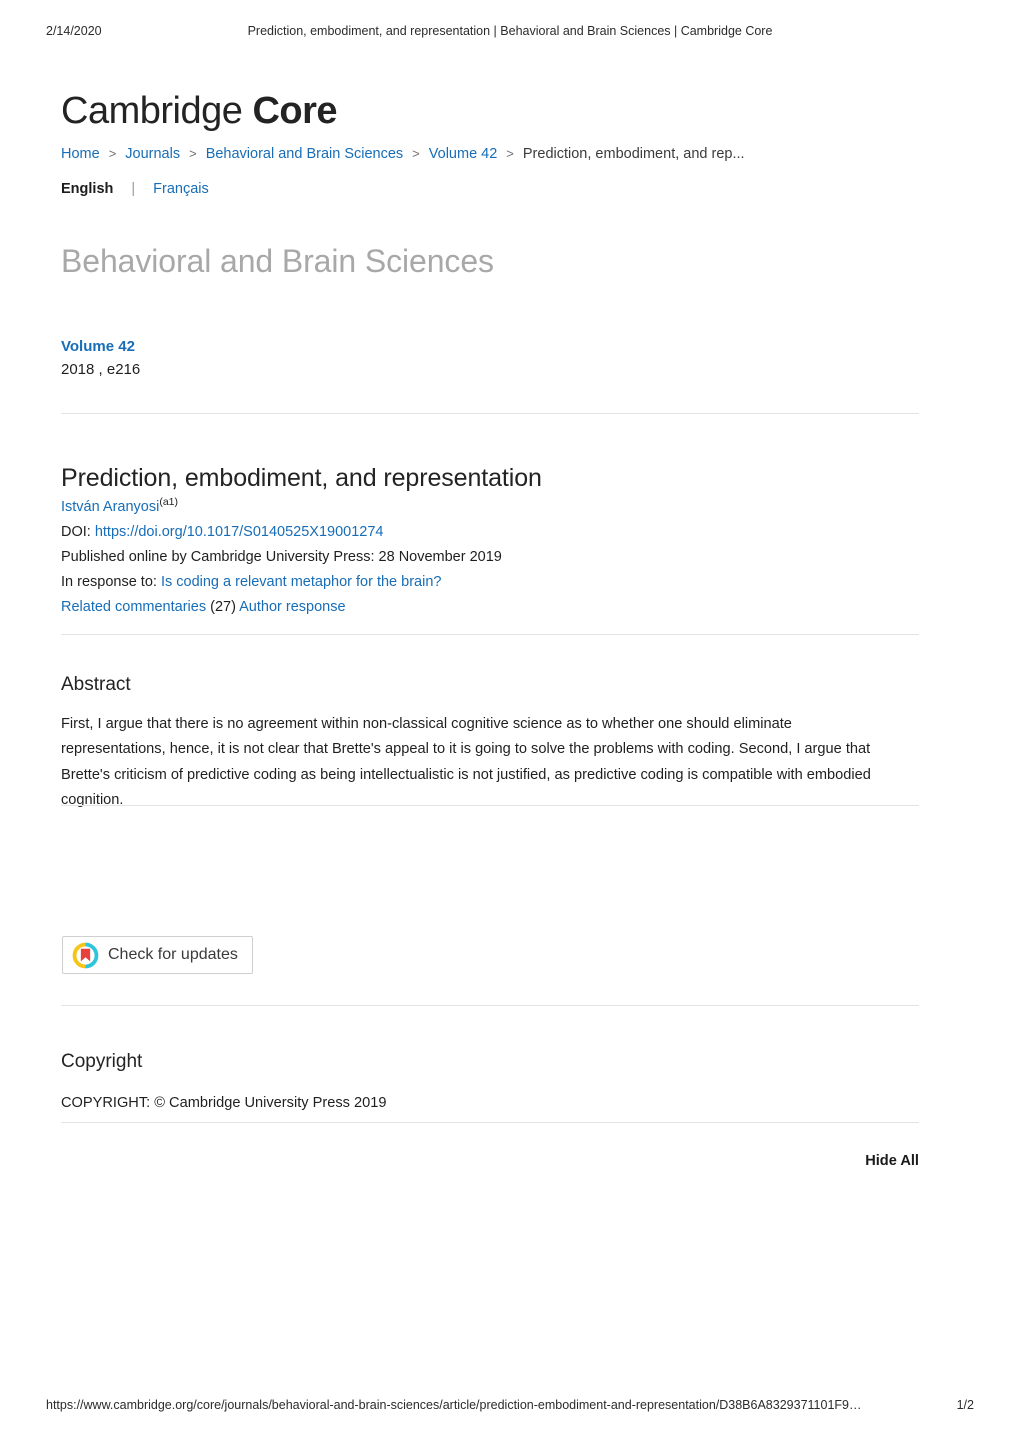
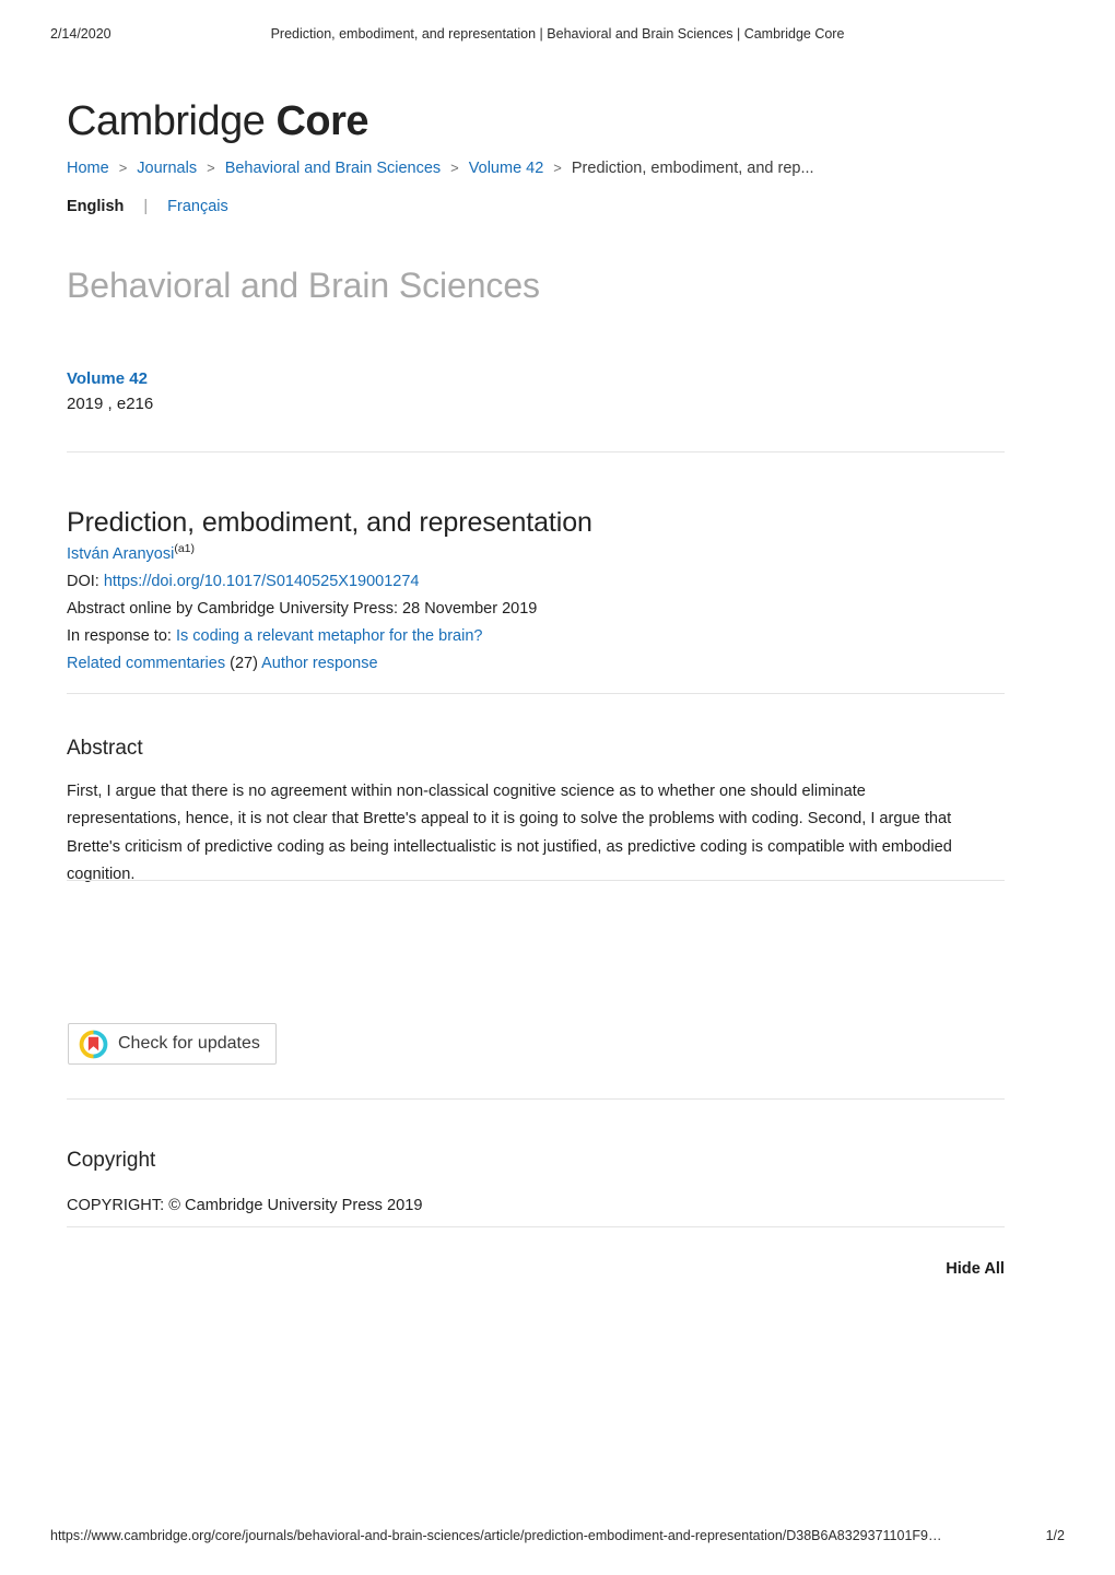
  2/14/2020
  Prediction, embodiment, and representation | Behavioral and Brain Sciences | Cambridge Core
  Cambridge Core
  Home > Journals > Behavioral and Brain Sciences > Volume 42 > Prediction, embodiment, and rep...
  English | Français
  Behavioral and Brain Sciences
  Volume 42
- 2018 , e216
+ 2019 , e216
  Prediction, embodiment, and representation
  István Aranyosi(a1)
  DOI: https://doi.org/10.1017/S0140525X19001274
- Published online by Cambridge University Press: 28 November 2019
+ Abstract online by Cambridge University Press: 28 November 2019
  In response to: Is coding a relevant metaphor for the brain?
  Related commentaries (27) Author response
  Abstract
  First, I argue that there is no agreement within non-classical cognitive science as to whether one should eliminate representations, hence, it is not clear that Brette's appeal to it is going to solve the problems with coding. Second, I argue that Brette's criticism of predictive coding as being intellectualistic is not justified, as predictive coding is compatible with embodied cognition.
  Check for updates
  Copyright
  COPYRIGHT: © Cambridge University Press 2019
  Hide All
  https://www.cambridge.org/core/journals/behavioral-and-brain-sciences/article/prediction-embodiment-and-representation/D38B6A8329371101F9…
  1/2
